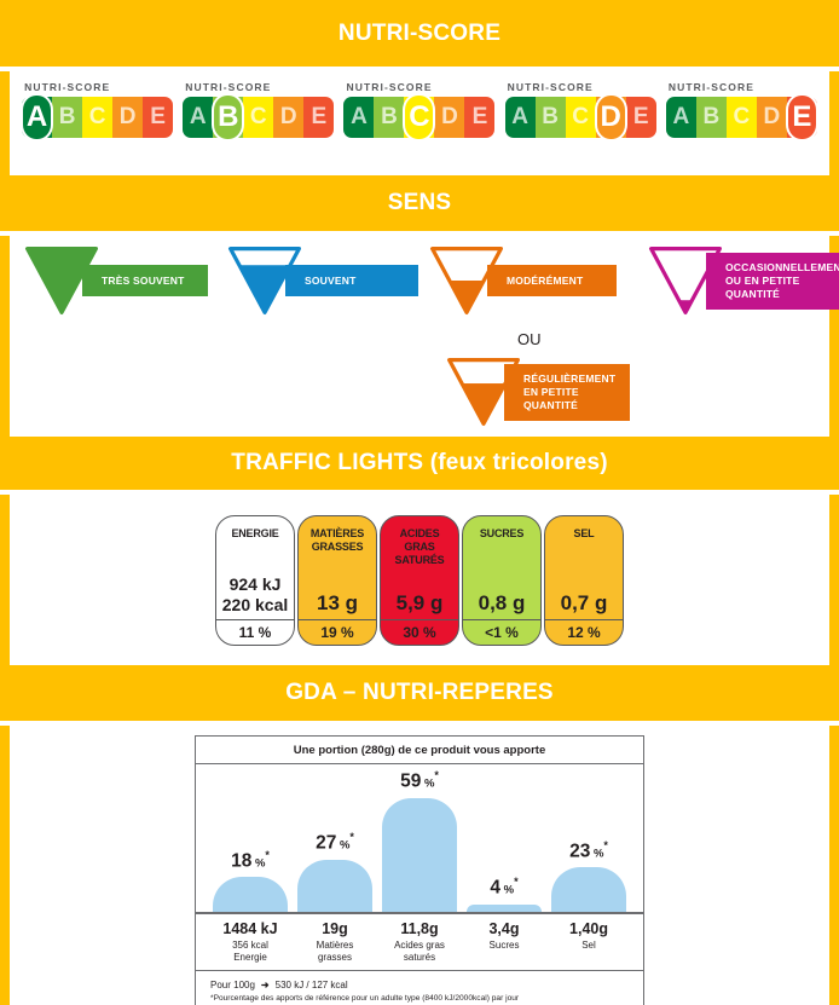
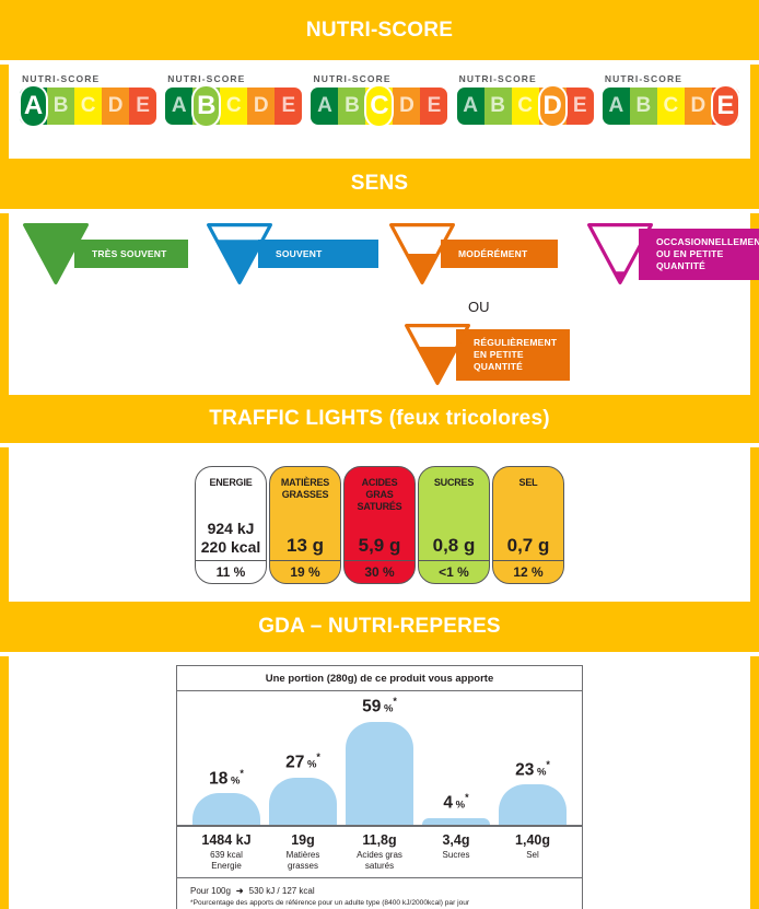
  NUTRI-SCORE
  NUTRI-SCORE
  B
  C
  D
  E
  A
  NUTRI-SCORE
  A
  C
  D
  E
  B
  NUTRI-SCORE
  A
  B
  D
  E
  C
  NUTRI-SCORE
  A
  B
  C
  E
  D
  NUTRI-SCORE
  A
  B
  C
  D
  E
  SENS
  TRÈS SOUVENT
  SOUVENT
  MODÉRÉMENT
  OCCASIONNELLEMEN
  OU EN PETITE QUANTITÉ
  OU
  RÉGULIÈREMENT
  EN PETITE QUANTITÉ
  TRAFFIC LIGHTS (feux tricolores)
  ENERGIE
  924 kJ
  220 kcal
  11 %
  MATIÈRES
  GRASSES
  13 g
  19 %
  ACIDES GRAS
  SATURÉS
  5,9 g
  30 %
  SUCRES
  0,8 g
  <1 %
  SEL
  0,7 g
  12 %
  GDA – NUTRI-REPERES
  Une portion (280g) de ce produit vous apporte
  18 %*
  27 %*
  59 %*
  4 %*
  23 %*
  1484 kJ
- 356 kcal
+ 639 kcal
  Energie
  19g
  Matières
  grasses
  11,8g
  Acides gras
  saturés
  3,4g
  Sucres
  1,40g
  Sel
  Pour 100g ➜ 530 kJ / 127 kcal
